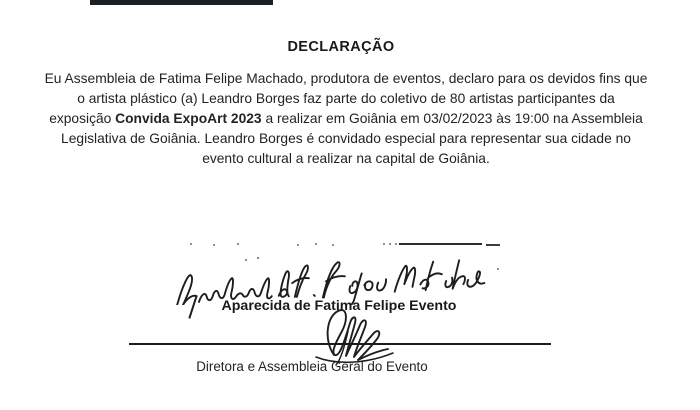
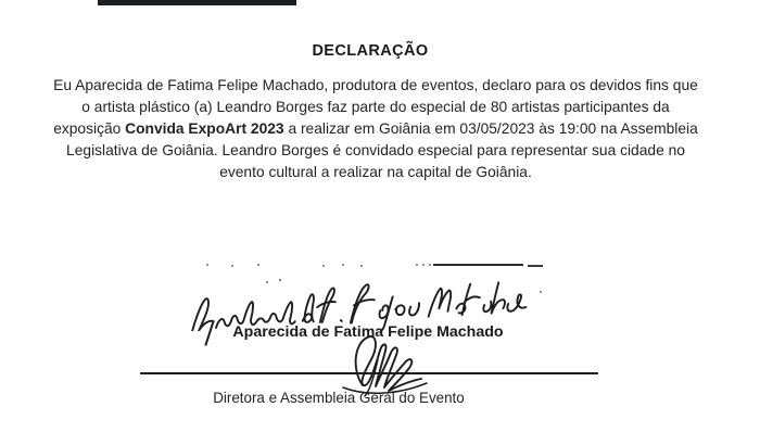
  DECLARAÇÃO
- Eu Assembleia de Fatima Felipe Machado, produtora de eventos, declaro para os devidos fins que
+ Eu Aparecida de Fatima Felipe Machado, produtora de eventos, declaro para os devidos fins que
- o artista plástico (a) Leandro Borges faz parte do coletivo de 80 artistas participantes da
+ o artista plástico (a) Leandro Borges faz parte do especial de 80 artistas participantes da
- exposição Convida ExpoArt 2023 a realizar em Goiânia em 03/02/2023 às 19:00 na Assembleia
+ exposição Convida ExpoArt 2023 a realizar em Goiânia em 03/05/2023 às 19:00 na Assembleia
  Legislativa de Goiânia. Leandro Borges é convidado especial para representar sua cidade no
  evento cultural a realizar na capital de Goiânia.
- Aparecida de Fatima Felipe Evento
+ Aparecida de Fatima Felipe Machado
  Diretora e Assembleia Geral do Evento
